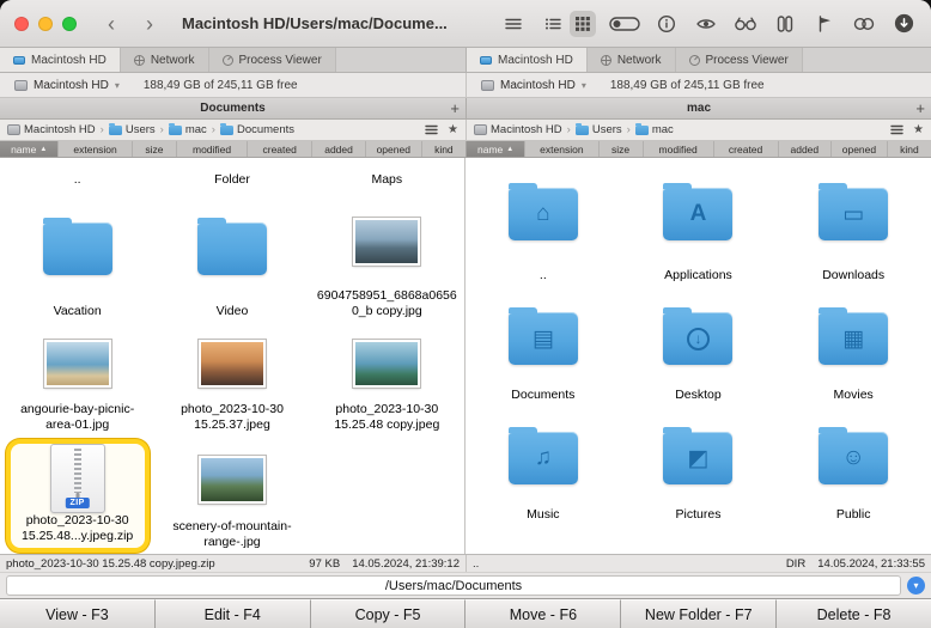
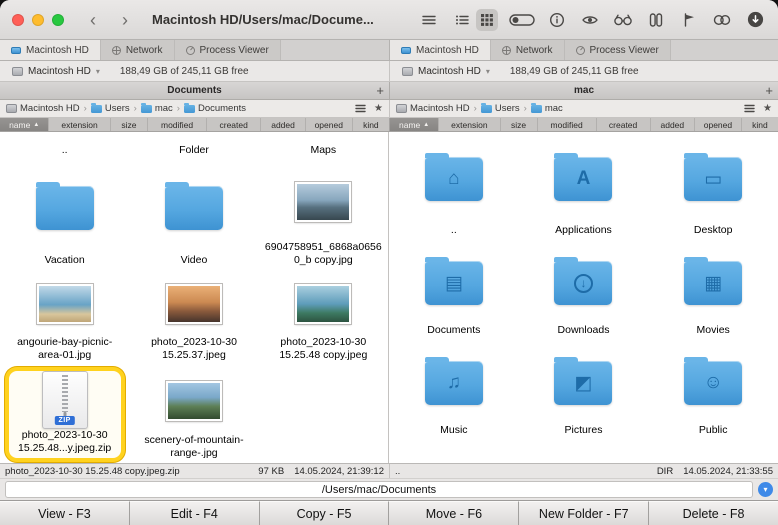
  ‹
  ›
  Macintosh HD/Users/mac/Docume...
  Macintosh HD
  Network
  Process Viewer
  Macintosh HD
  Network
  Process Viewer
  Macintosh HD
  ▾
  188,49 GB of 245,11 GB free
  Macintosh HD
  ▾
  188,49 GB of 245,11 GB free
  Documents
  +
  mac
  +
  Macintosh HD
  ›
  Users
  ›
  mac
  ›
  Documents
  ★
  Macintosh HD
  ›
  Users
  ›
  mac
  ★
  name
  extension
  size
  modified
  created
  added
  opened
  kind
  name
  extension
  size
  modified
  created
  added
  opened
  kind
  ..
  Folder
  Maps
  Vacation
  Video
  6904758951_6868a06560_b copy.jpg
  angourie-bay-picnic-area-01.jpg
  photo_2023-10-30 15.25.37.jpeg
  photo_2023-10-30 15.25.48 copy.jpeg
  photo_2023-10-30 15.25.48...y.jpeg.zip
  scenery-of-mountain-range-.jpg
  ⌂
  ..
  A
  Applications
  ▭
- Downloads
+ Desktop
  ▤
  Documents
  ↓
- Desktop
+ Downloads
  ▦
  Movies
  ♫
  Music
  ◩
  Pictures
  ☺
  Public
  photo_2023-10-30 15.25.48 copy.jpeg.zip
  97 KB
  14.05.2024, 21:39:12
  ..
  DIR
  14.05.2024, 21:33:55
  /Users/mac/Documents
  ▾
  View - F3
  Edit - F4
  Copy - F5
  Move - F6
  New Folder - F7
  Delete - F8
